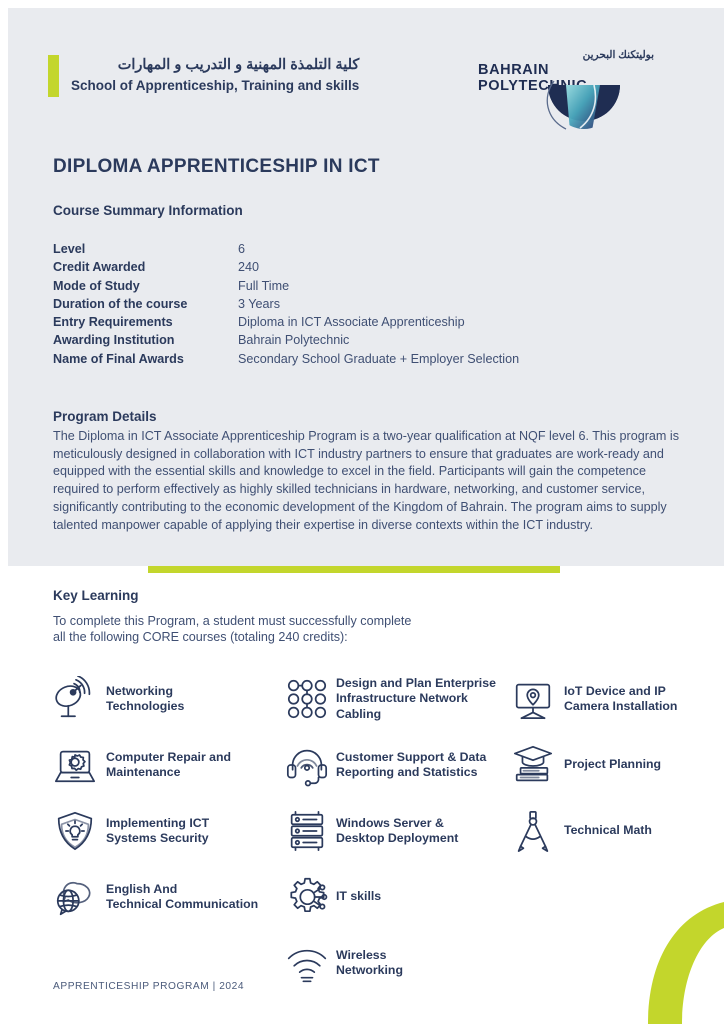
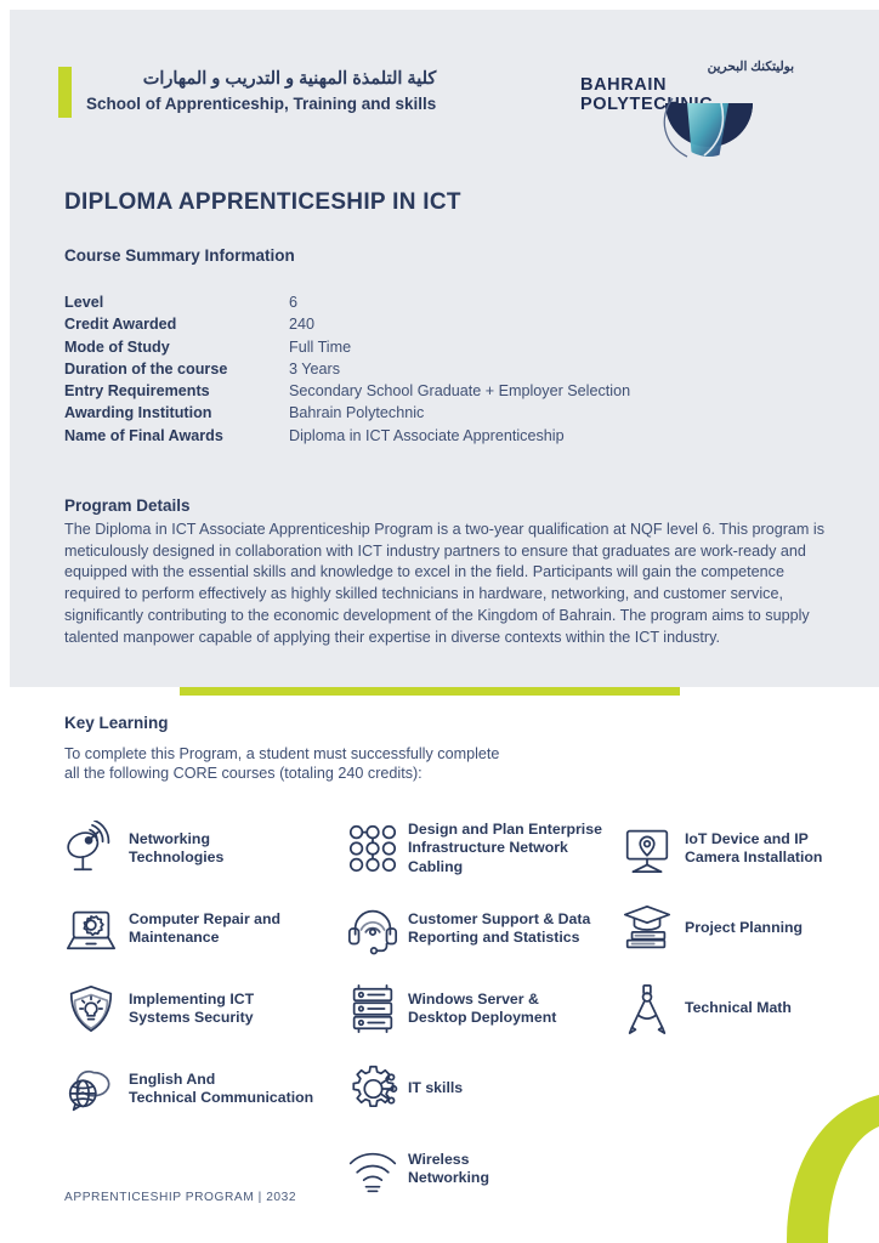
  كلية التلمذة المهنية و التدريب و المهارات
  School of Apprenticeship, Training and skills
  بوليتكنك البحرين
  BAHRAIN POLYTEC
  DIPLOMA APPRENTICESHIP IN ICT
  Course Summary Information
  Level
  6
  Credit Awarded
  240
  Mode of Study
  Full Time
  Duration of the course
  3 Years
  Entry Requirements
- Diploma in ICT Associate Apprenticeship
+ Secondary School Graduate + Employer Selection
  Awarding Institution
  Bahrain Polytechnic
  Name of Final Awards
- Secondary School Graduate + Employer Selection
+ Diploma in ICT Associate Apprenticeship
  Program Details
  The Diploma in ICT Associate Apprenticeship Program is a two-year qualification at NQF level 6. This program is meticulously designed in collaboration with ICT industry partners to ensure that graduates are work-ready and equipped with the essential skills and knowledge to excel in the field. Participants will gain the competence required to perform effectively as highly skilled technicians in hardware, networking, and customer service, significantly contributing to the economic development of the Kingdom of Bahrain. The program aims to supply talented manpower capable of applying their expertise in diverse contexts within the ICT industry.
  Key Learning
  To complete this Program, a student must successfully complete
  all the following CORE courses (totaling 240 credits):
  Networking
  Technologies
  Computer Repair and
  Maintenance
  Implementing ICT
  Systems Security
  English And
  Technical Communication
  Design and Plan Enterprise
  Infrastructure Network Cabling
  Customer Support & Data
  Reporting and Statistics
  Windows Server &
  Desktop Deployment
  IT skills
  Wireless
  Networking
  IoT Device and IP
  Camera Installation
  Project Planning
  Technical Math
- APPRENTICESHIP PROGRAM | 2024
+ APPRENTICESHIP PROGRAM | 2032
